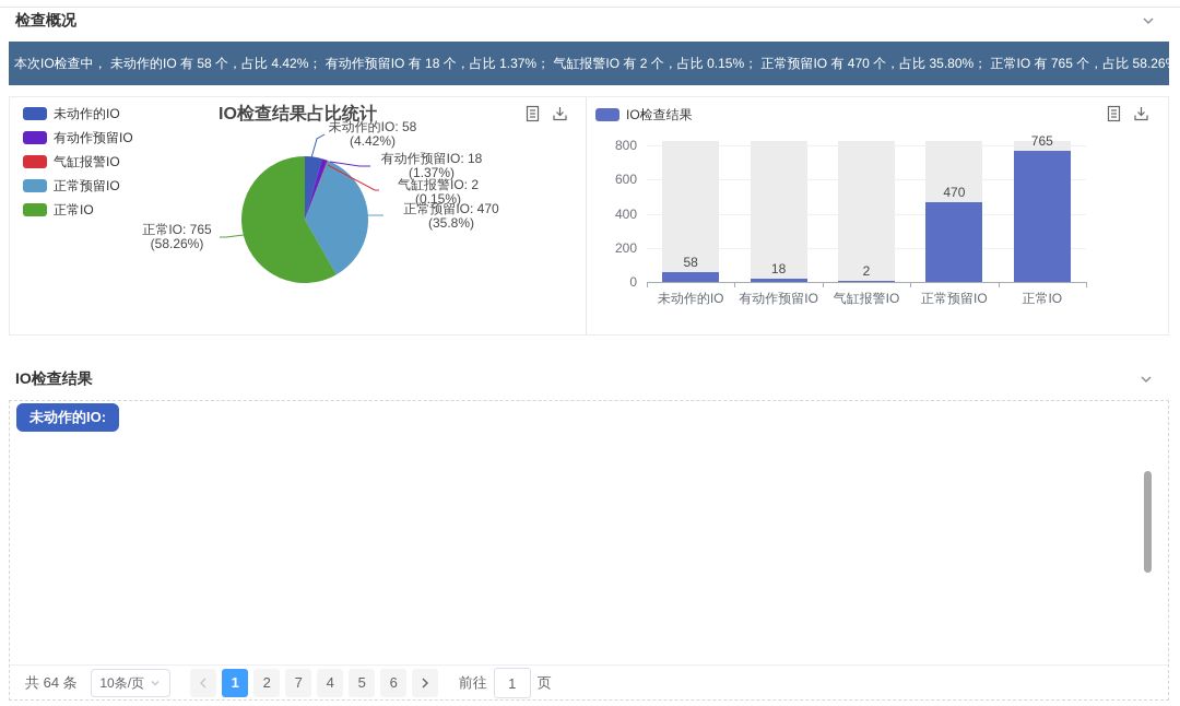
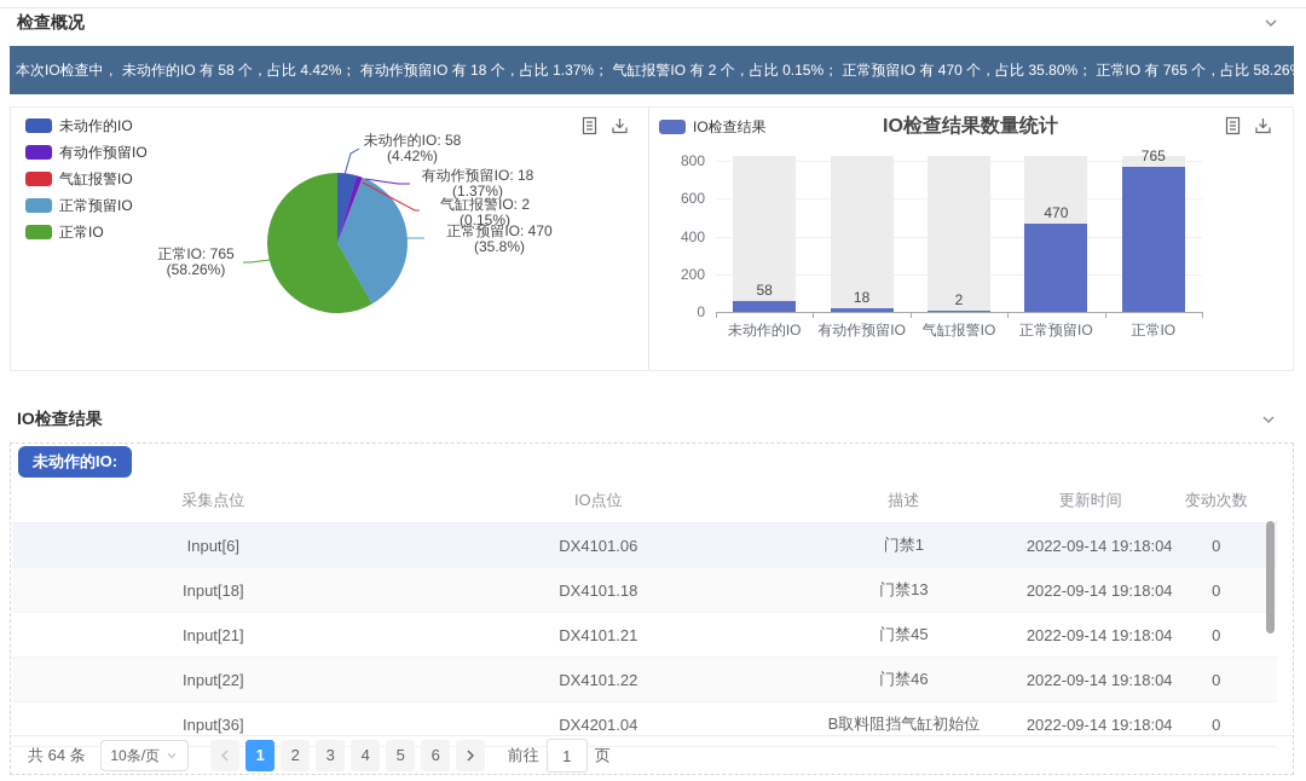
  检查概况
  本次IO检查中， 未动作的IO 有 58 个，占比 4.42%； 有动作预留IO 有 18 个，占比 1.37%； 气缸报警IO 有 2 个，占比 0.15%； 正常预留IO 有 470 个，占比 35.80%； 正常IO 有 765 个，占比 58.26
- IO检查结果占比统计
  未动作的IO
  有动作预留IO
  气缸报警IO
  正常预留IO
  正常IO
  未动作的IO: 58
  (4.42%)
  有动作预留IO: 18
  (1.37%)
  气缸报警IO: 2
  (0.15%)
  正常预留IO: 470
  (35.8%)
  正常IO: 765
  (58.26%)
+ IO检查结果数量统计
  IO检查结果
  0
  200
  400
  600
  800
  58
  未动作的IO
  18
  有动作预留IO
  2
  气缸报警IO
  470
  正常预留IO
  765
  正常IO
  IO检查结果
  未动作的IO:
+ 采集点位	IO点位	描述	更新时间	变动次数
+ Input[6]	DX4101.06	门禁1	2022-09-14 19:18:04	0
+ Input[18]	DX4101.18	门禁13	2022-09-14 19:18:04	0
+ Input[21]	DX4101.21	门禁45	2022-09-14 19:18:04	0
+ Input[22]	DX4101.22	门禁46	2022-09-14 19:18:04	0
+ Input[36]	DX4201.04	B取料阻挡气缸初始位	2022-09-14 19:18:04	0
  共 64 条
  10条/页
  1
  2
- 7
+ 3
  4
  5
  6
  前往
  1
  页
